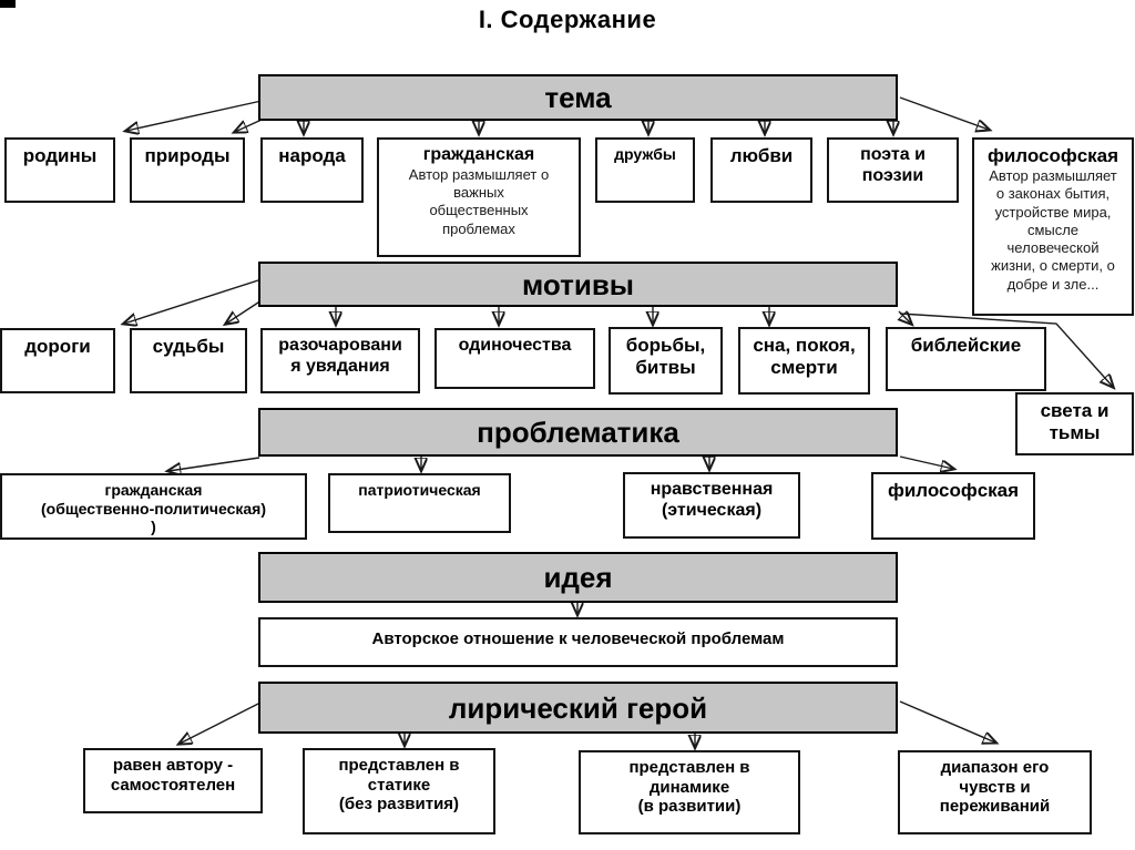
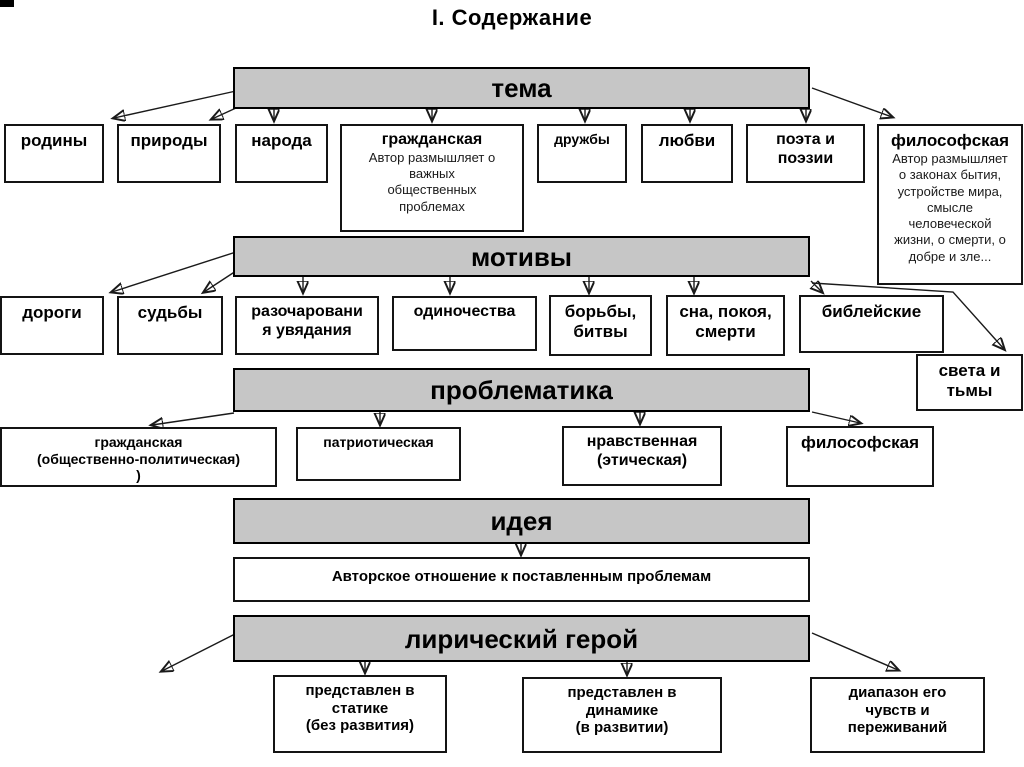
  I. Содержание
  тема
  родины
  природы
  народа
  гражданская
  Автор размышляет о
  важных
  общественных
  проблемах
  дружбы
  любви
  поэта и
  поэзии
  философская
  Автор размышляет
  о законах бытия,
  устройстве мира,
  смысле
  человеческой
  жизни, о смерти, о
  добре и зле...
  мотивы
  дороги
  судьбы
  разочаровани
  я увядания
  одиночества
  борьбы,
  битвы
  сна, покоя,
  смерти
  библейские
  света и
  тьмы
  проблематика
  гражданская
  (общественно-политическая)
  )
  патриотическая
  нравственная
  (этическая)
  философская
  идея
- Авторское отношение к человеческой проблемам
+ Авторское отношение к поставленным проблемам
  лирический герой
- равен автору -
- самостоятелен
  представлен в
  статике
  (без развития)
  представлен в
  динамике
  (в развитии)
  диапазон его
  чувств и
  переживаний
